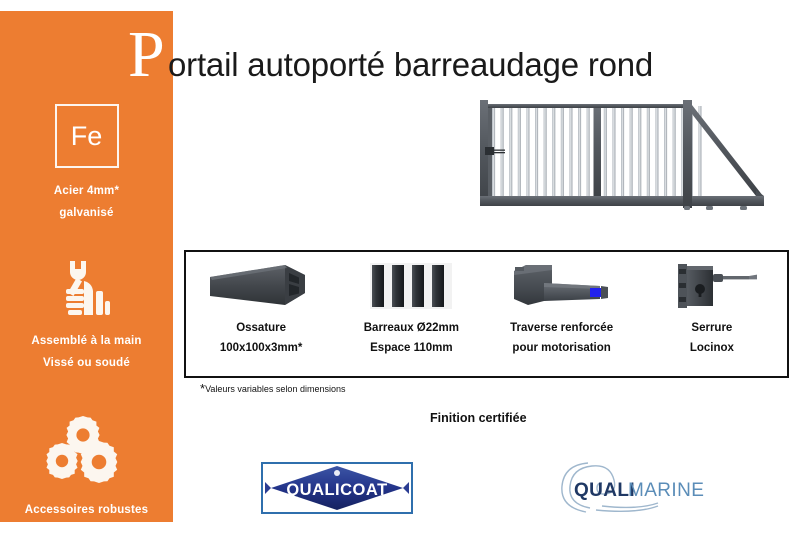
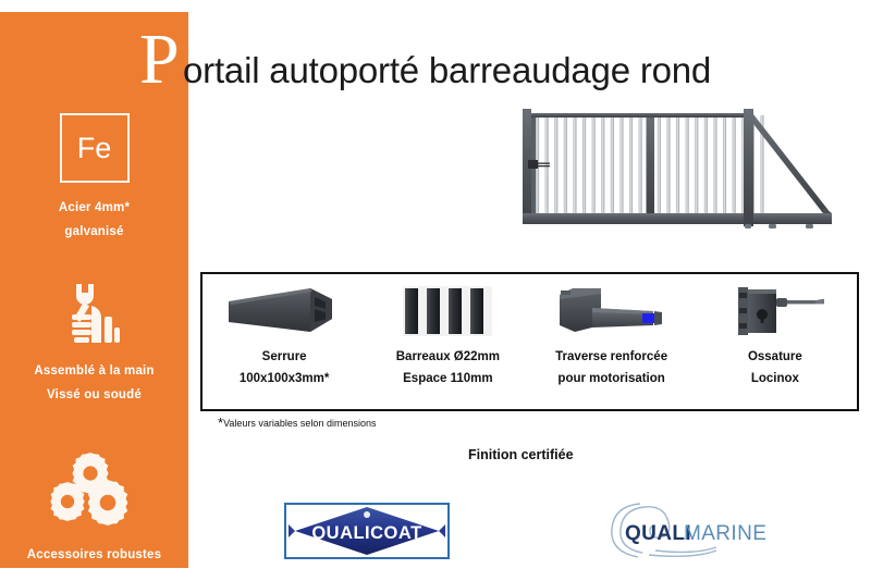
  Fe
  Acier 4mm*
  galvanisé
  Assemblé à la main
  Vissé ou soudé
  Accessoires robustes
  P
  ortail autoporté barreaudage rond
- Ossature
+ Serrure
  100x100x3mm*
  Barreaux Ø22mm
  Espace 110mm
  Traverse renforcée
  pour motorisation
- Serrure
+ Ossature
  Locinox
  *Valeurs variables selon dimensions
  Finition certifiée
  QUALICOAT
  QUALI
  MARINE
